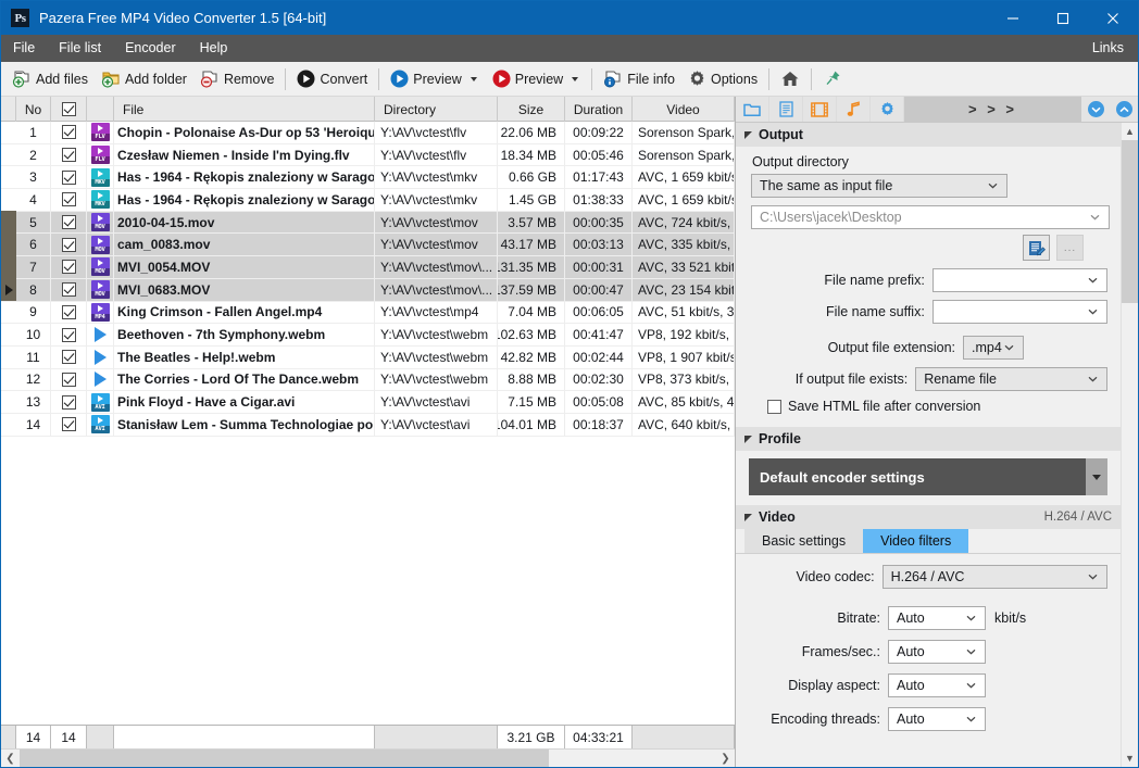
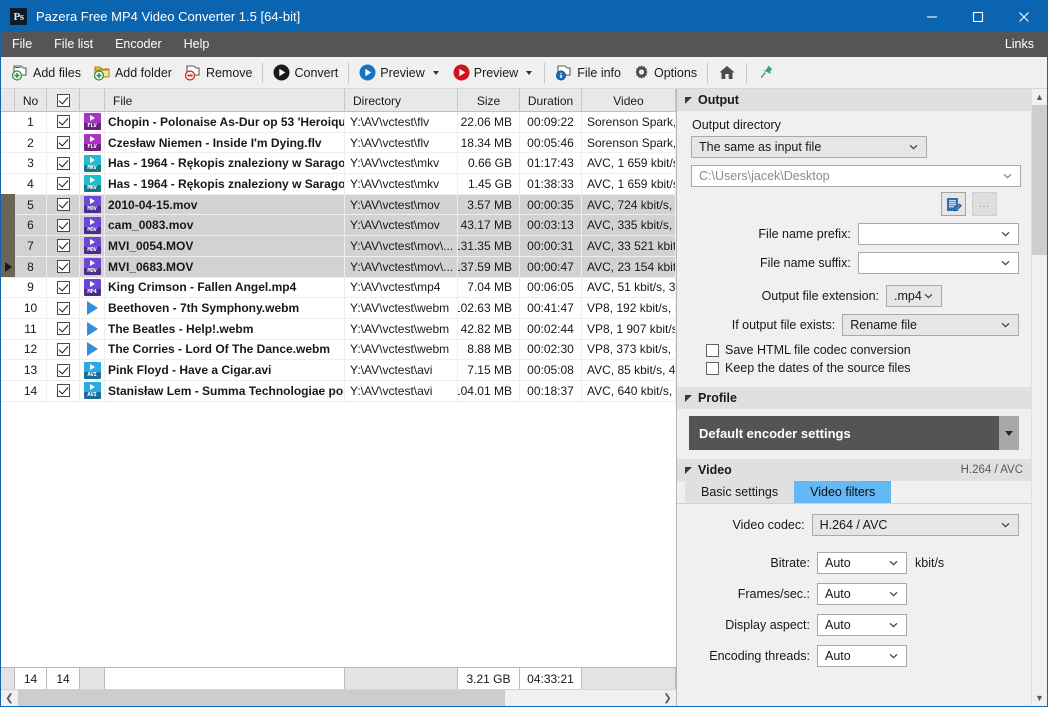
  Ps
  Pazera Free MP4 Video Converter 1.5 [64-bit]
  File
  File list
  Encoder
  Help
  Links
  Add files
  Add folder
  Remove
  Convert
  Preview
  Preview
  File info
  Options
  No
  File
  Directory
  Size
  Duration
  Video
  1
  Chopin - Polonaise As-Dur op 53 'Heroiqu
  Y:\AV\vctest\flv
  22.06 MB
  00:09:22
  Sorenson Spark,
  2
  Czesław Niemen - Inside I'm Dying.flv
  Y:\AV\vctest\flv
  18.34 MB
  00:05:46
  Sorenson Spark,
  3
  Has - 1964 - Rękopis znaleziony w Sarago
  Y:\AV\vctest\mkv
  0.66 GB
  01:17:43
  AVC, 1 659 kbit/s
  4
  Has - 1964 - Rękopis znaleziony w Sarago
  Y:\AV\vctest\mkv
  1.45 GB
  01:38:33
  AVC, 1 659 kbit/s
  5
  2010-04-15.mov
  Y:\AV\vctest\mov
  3.57 MB
  00:00:35
  AVC, 724 kbit/s,
  6
  cam_0083.mov
  Y:\AV\vctest\mov
  43.17 MB
  00:03:13
  AVC, 335 kbit/s,
  7
  MVI_0054.MOV
  Y:\AV\vctest\mov\...
  131.35 MB
  00:00:31
  AVC, 33 521 kbit
  8
  MVI_0683.MOV
  Y:\AV\vctest\mov\...
  137.59 MB
  00:00:47
  AVC, 23 154 kbit
  9
  King Crimson - Fallen Angel.mp4
  Y:\AV\vctest\mp4
  7.04 MB
  00:06:05
  AVC, 51 kbit/s, 3
  10
  Beethoven - 7th Symphony.webm
  Y:\AV\vctest\webm
  102.63 MB
  00:41:47
  VP8, 192 kbit/s,
  11
  The Beatles - Help!.webm
  Y:\AV\vctest\webm
  42.82 MB
  00:02:44
  VP8, 1 907 kbit/s
  12
  The Corries - Lord Of The Dance.webm
  Y:\AV\vctest\webm
  8.88 MB
  00:02:30
  VP8, 373 kbit/s,
  13
  Pink Floyd - Have a Cigar.avi
  Y:\AV\vctest\avi
  7.15 MB
  00:05:08
  AVC, 85 kbit/s, 4
  14
  Stanisław Lem - Summa Technologiae po
  Y:\AV\vctest\avi
  104.01 MB
  00:18:37
  AVC, 640 kbit/s,
  14
  14
  3.21 GB
  04:33:21
  ❮
  ❯
- > > >
  Output
  Output directory
  The same as input file
  C:\Users\jacek\Desktop
  ...
  File name prefix:
  File name suffix:
  Output file extension:
  .mp4
  If output file exists:
  Rename file
- Save HTML file after conversion
+ Save HTML file codec conversion
+ Keep the dates of the source files
  Profile
  Default encoder settings
  Video
  H.264 / AVC
  Basic settings
  Video filters
  Video codec:
  H.264 / AVC
  Bitrate:
  Auto
  kbit/s
  Frames/sec.:
  Auto
  Display aspect:
  Auto
  Encoding threads:
  Auto
  ▲
  ▼
